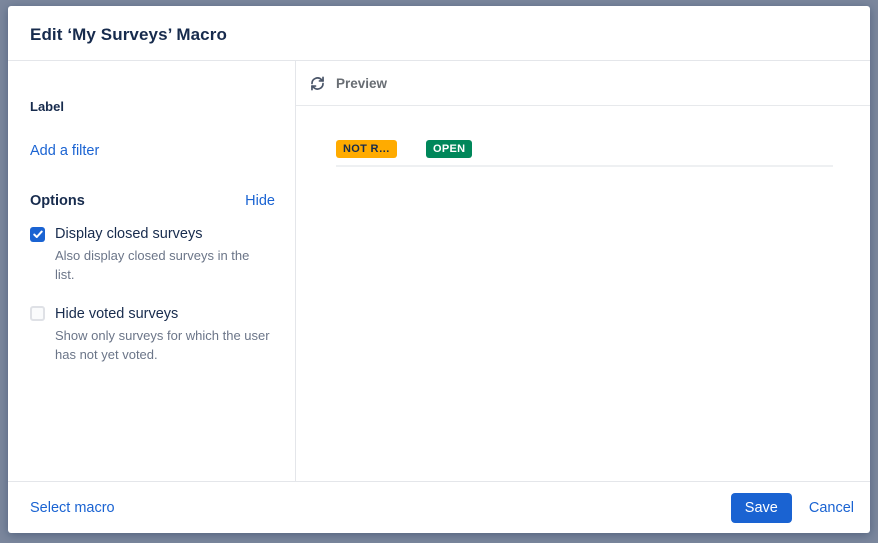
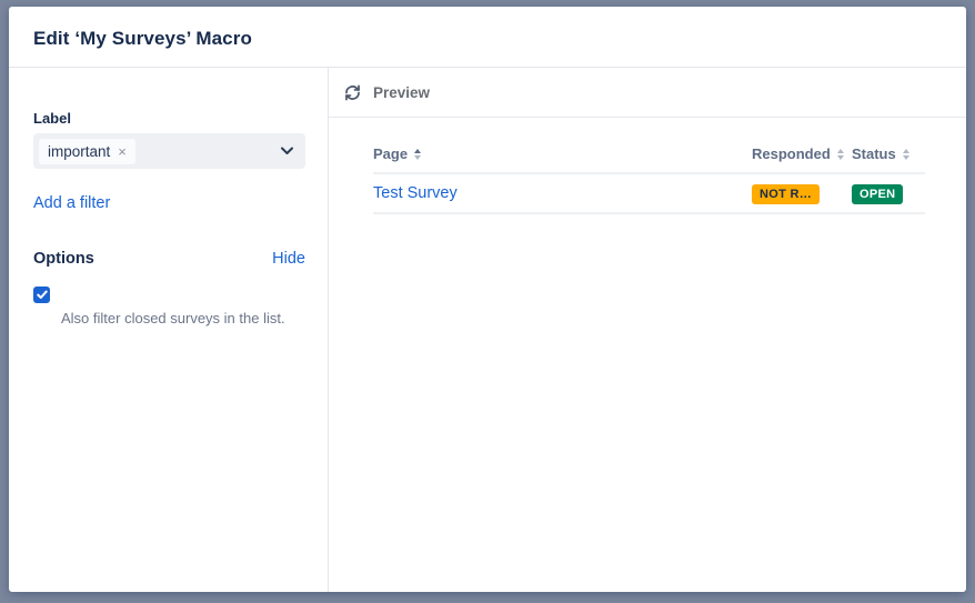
  Edit ‘My Surveys’ Macro
  Label
+ important
+ ×
  Add a filter
  Options
  Hide
- Display closed surveys
- Also display closed surveys in the list.
+ Also filter closed surveys in the list.
- Hide voted surveys
- Show only surveys for which the user has not yet voted.
  Preview
+ Page
+ Responded
+ Status
+ Test Survey
  NOT R…
  OPEN
- Select macro
- Save
- Cancel
